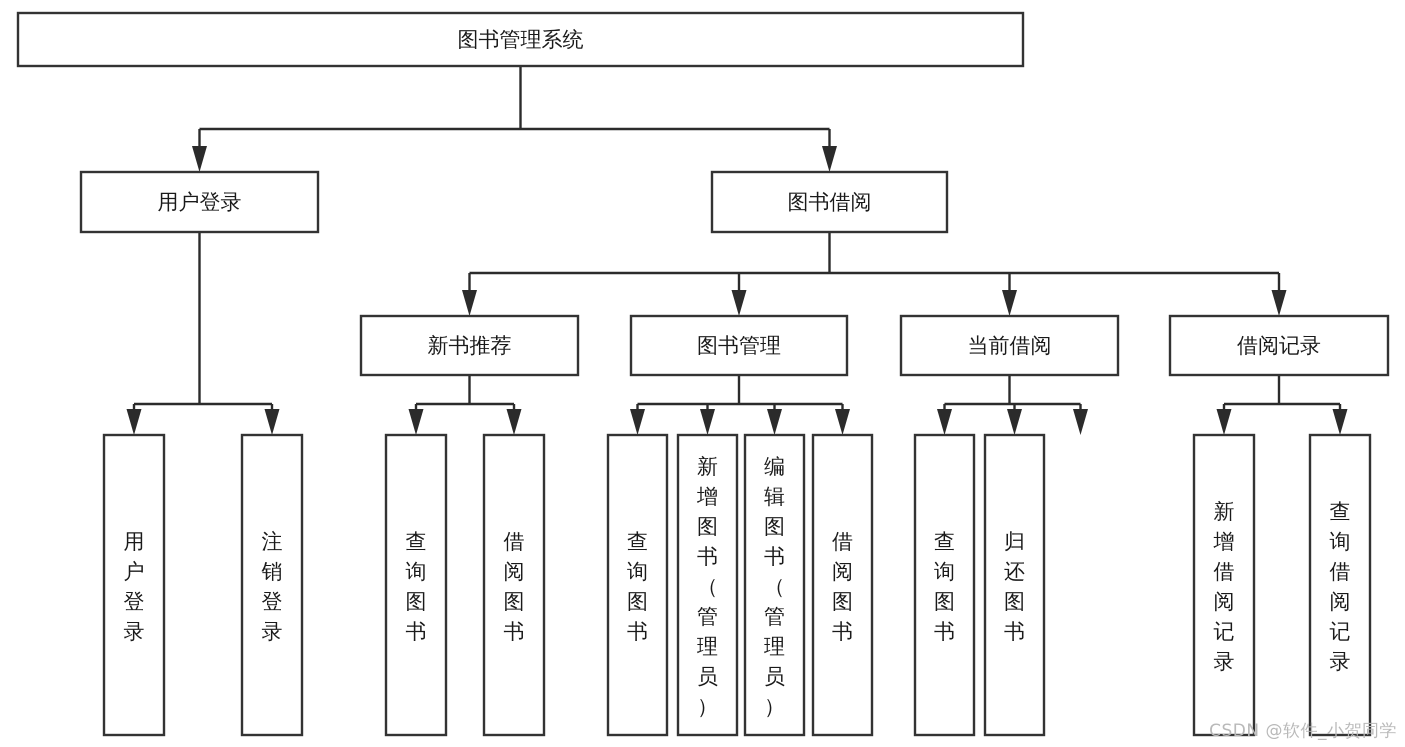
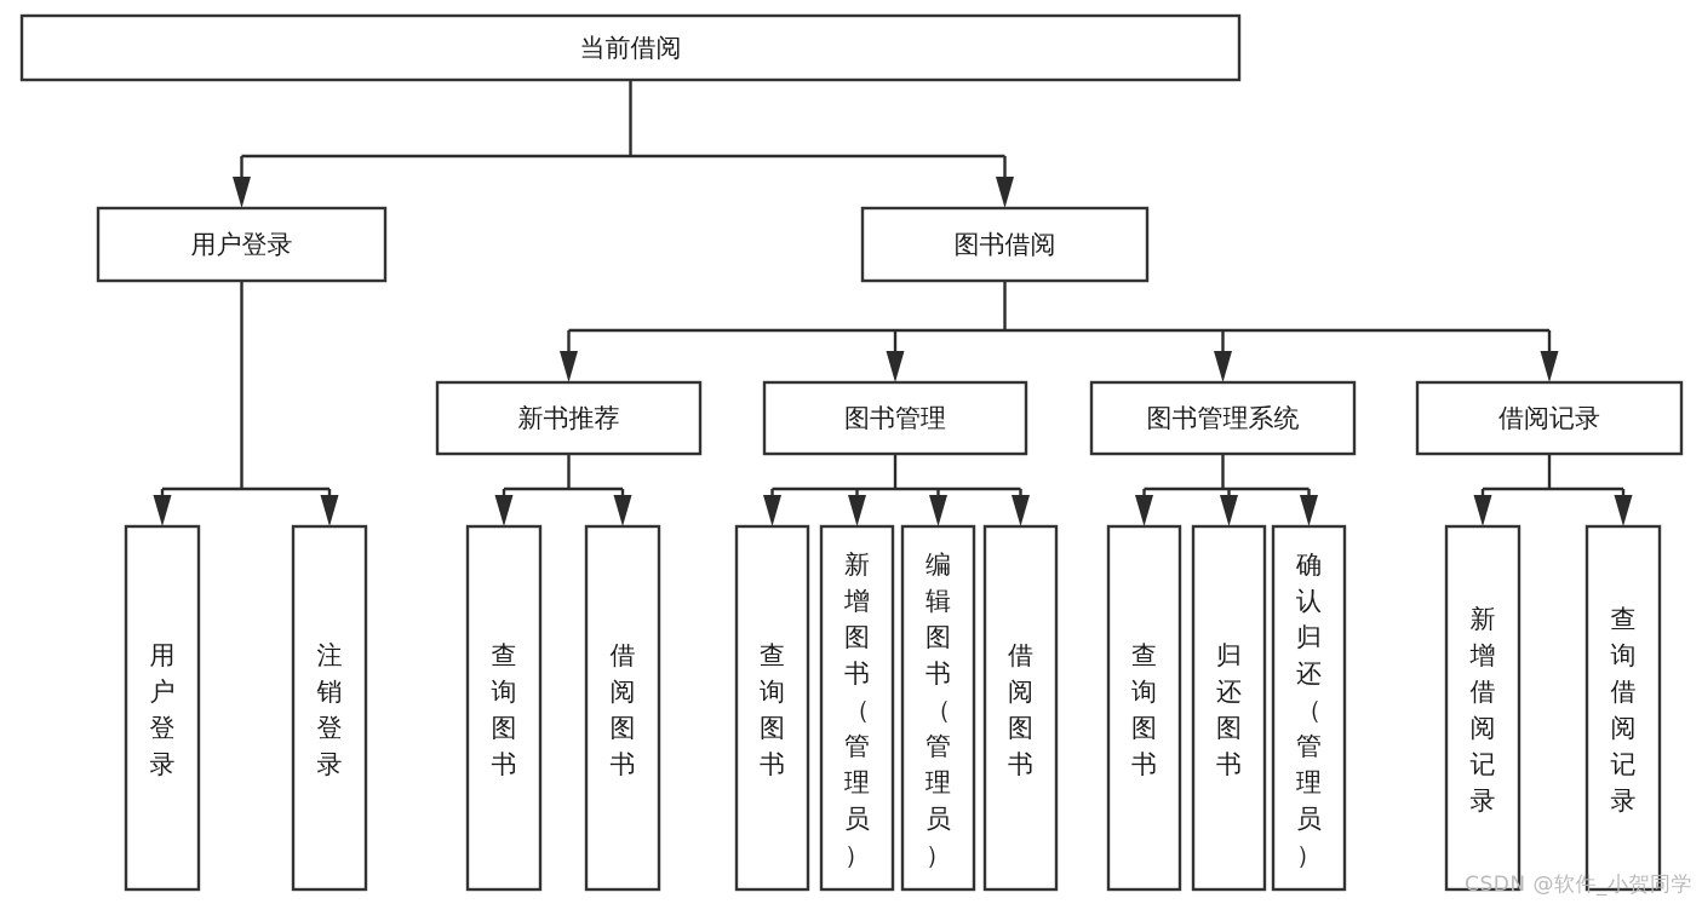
- 图书管理系统
+ 当前借阅
  用户登录
  图书借阅
  新书推荐
  图书管理
- 当前借阅
+ 图书管理系统
  借阅记录
  用户登录
  注销登录
  查询图书
  借阅图书
  查询图书
  新增图书（管理员）
  编辑图书（管理员）
  借阅图书
  查询图书
  归还图书
+ 确认归还（管理员）
  新增借阅记录
  查询借阅记录
  CSDN @软件_小贺同学
